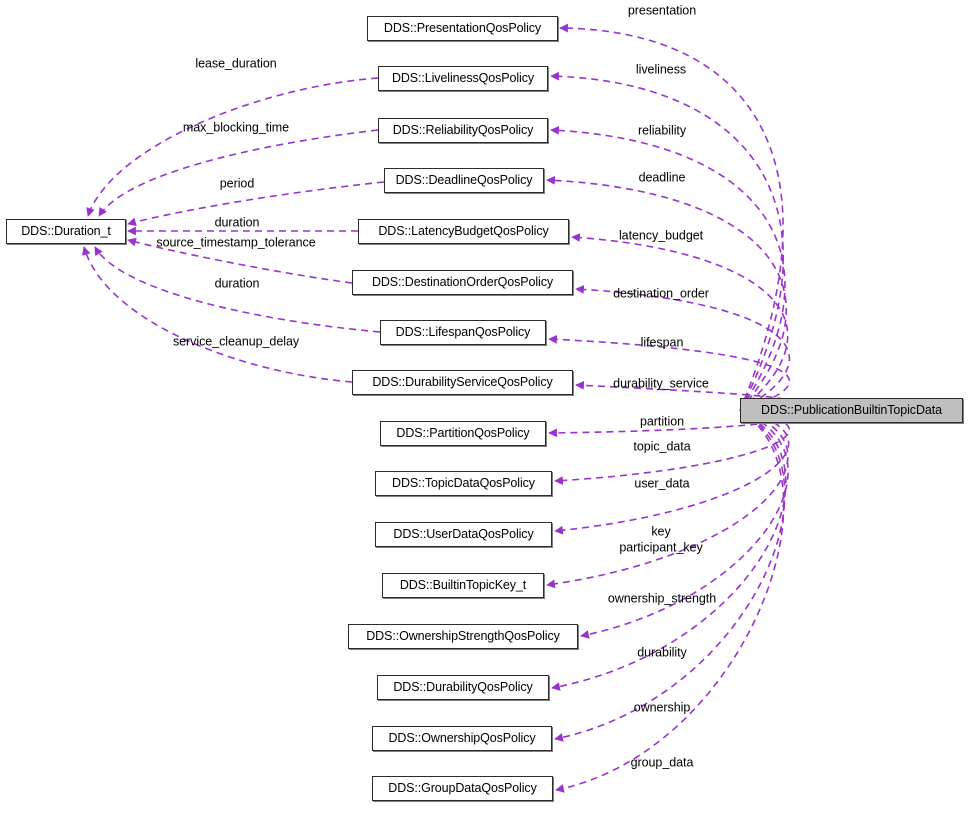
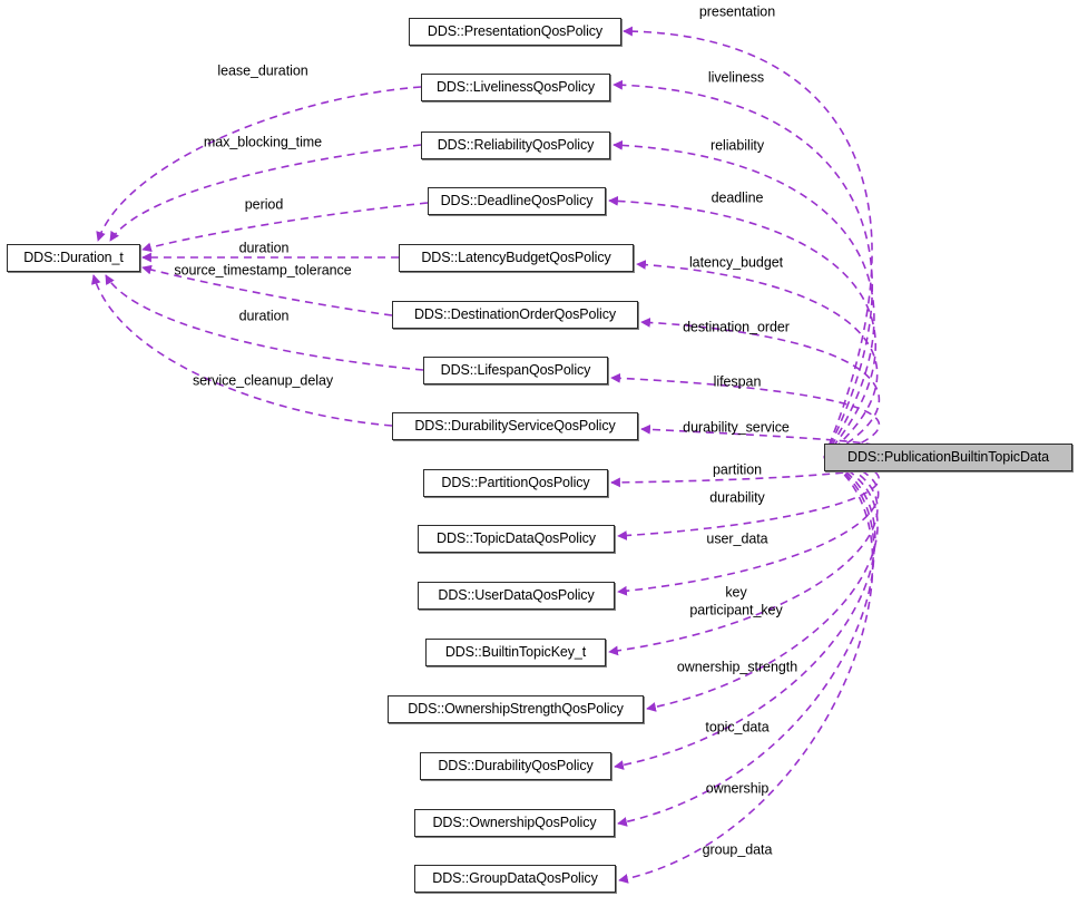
  DDS::Duration_t
  DDS::PresentationQosPolicy
  DDS::LivelinessQosPolicy
  DDS::ReliabilityQosPolicy
  DDS::DeadlineQosPolicy
  DDS::LatencyBudgetQosPolicy
  DDS::DestinationOrderQosPolicy
  DDS::LifespanQosPolicy
  DDS::DurabilityServiceQosPolicy
  DDS::PublicationBuiltinTopicData
  DDS::PartitionQosPolicy
  DDS::TopicDataQosPolicy
  DDS::UserDataQosPolicy
  DDS::BuiltinTopicKey_t
  DDS::OwnershipStrengthQosPolicy
  DDS::DurabilityQosPolicy
  DDS::OwnershipQosPolicy
  DDS::GroupDataQosPolicy
  lease_duration
  max_blocking_time
  period
  duration
  source_timestamp_tolerance
  duration
  service_cleanup_delay
  presentation
  liveliness
  reliability
  deadline
  latency_budget
  destination_order
  lifespan
  durability_service
  partition
- topic_data
+ durability
  user_data
  key
  participant_key
  ownership_strength
- durability
+ topic_data
  ownership
  group_data
